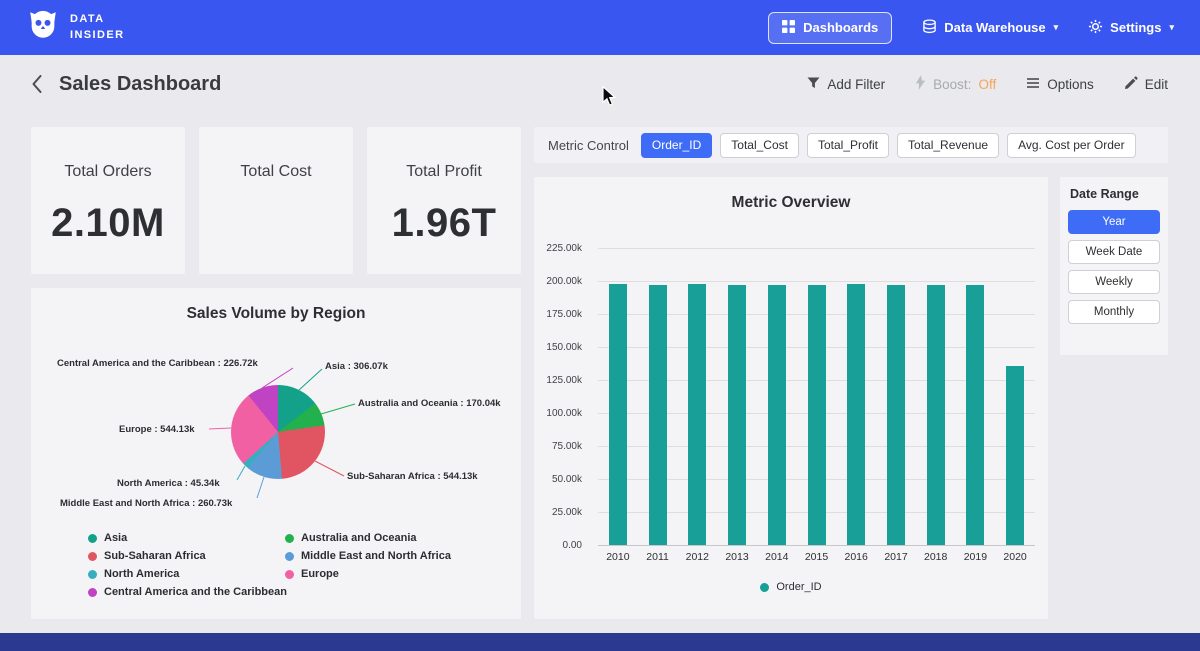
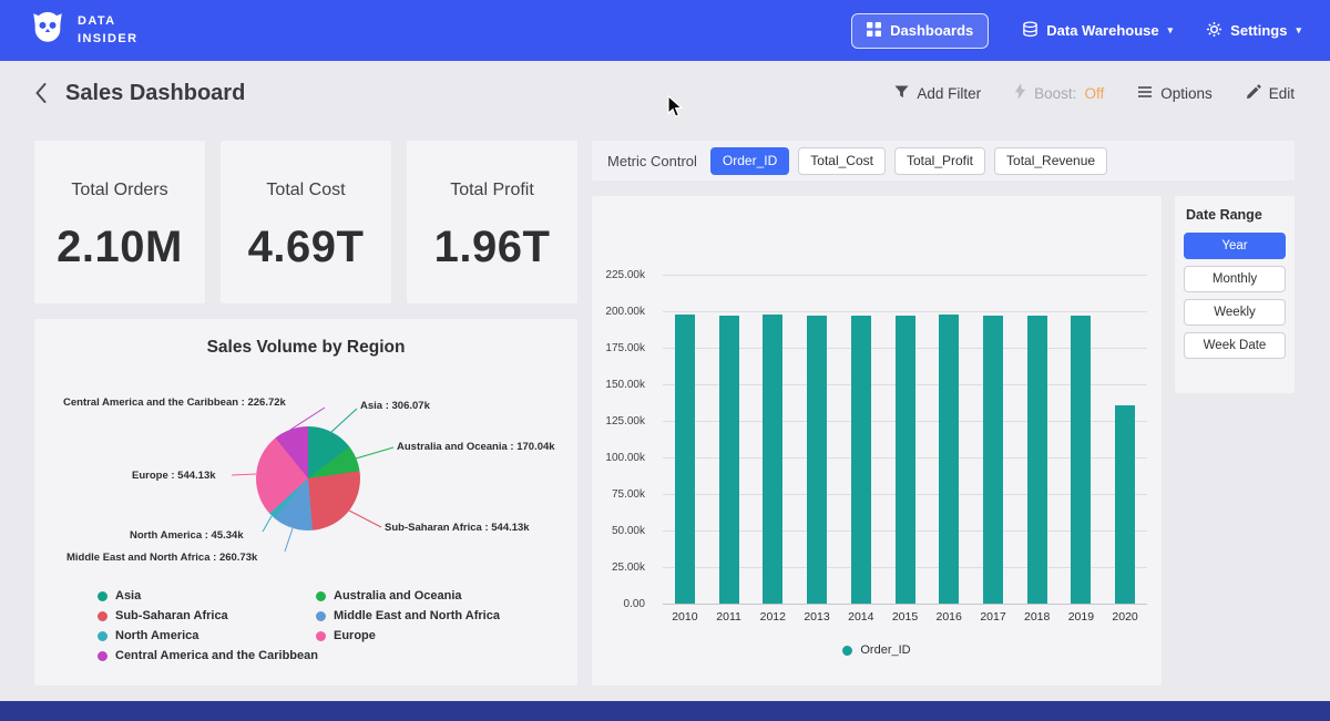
  DATA
  INSIDER
  Dashboards
  Data Warehouse
  ▾
  Settings
  ▾
  Sales Dashboard
  Add Filter
  Boost:
  Off
  Options
  Edit
  Total Orders
  2.10M
  Total Cost
+ 4.69T
  Total Profit
  1.96T
  Sales Volume by Region
  Asia : 306.07k
  Australia and Oceania : 170.04k
  Sub-Saharan Africa : 544.13k
  Middle East and North Africa : 260.73k
  North America : 45.34k
  Europe : 544.13k
  Central America and the Caribbean : 226.72k
  Asia
  Sub-Saharan Africa
  North America
  Central America and the Caribbean
  Australia and Oceania
  Middle East and North Africa
  Europe
  Metric Control
  Order_ID
  Total_Cost
  Total_Profit
  Total_Revenue
- Avg. Cost per Order
- Metric Overview
  225.00k
  200.00k
  175.00k
  150.00k
  125.00k
  100.00k
  75.00k
  50.00k
  25.00k
  0.00
  2010
  2011
  2012
  2013
  2014
  2015
  2016
  2017
  2018
  2019
  2020
  Order_ID
  Date Range
  Year
- Week Date
+ Monthly
  Weekly
- Monthly
+ Week Date
